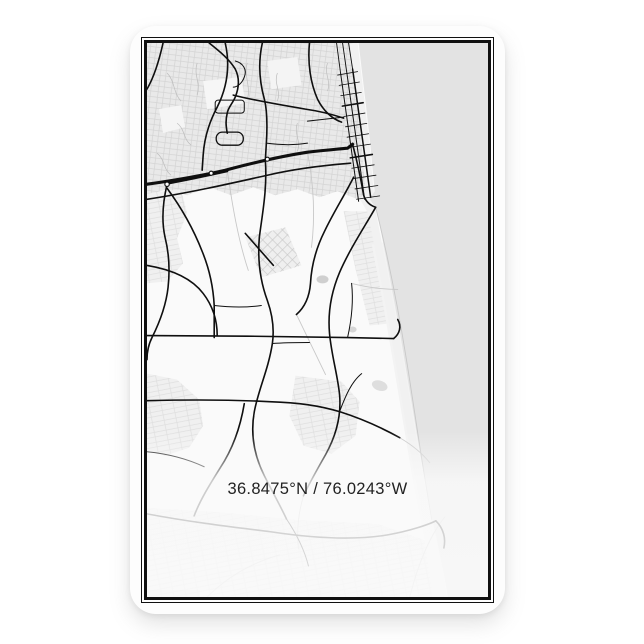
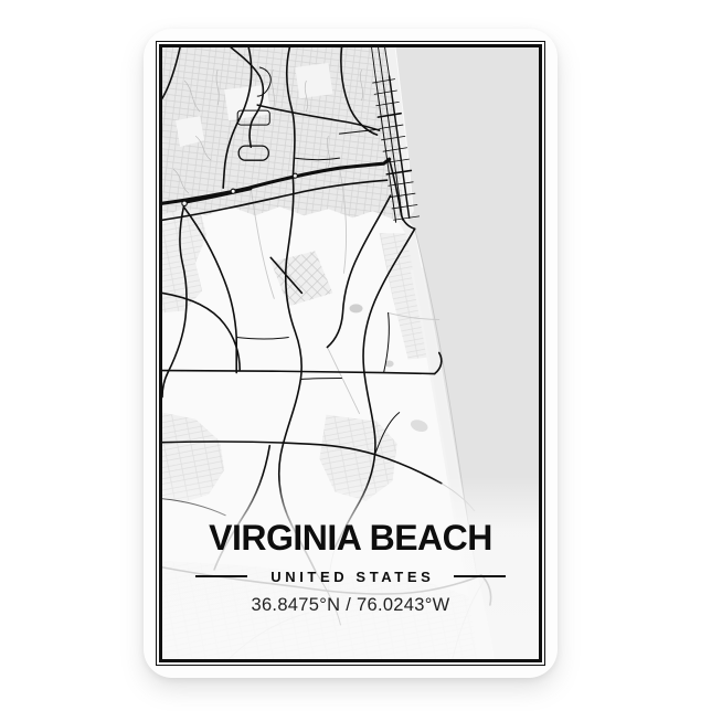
+ VIRGINIA BEACH
+ UNITED STATES
  36.8475°N / 76.0243°W
